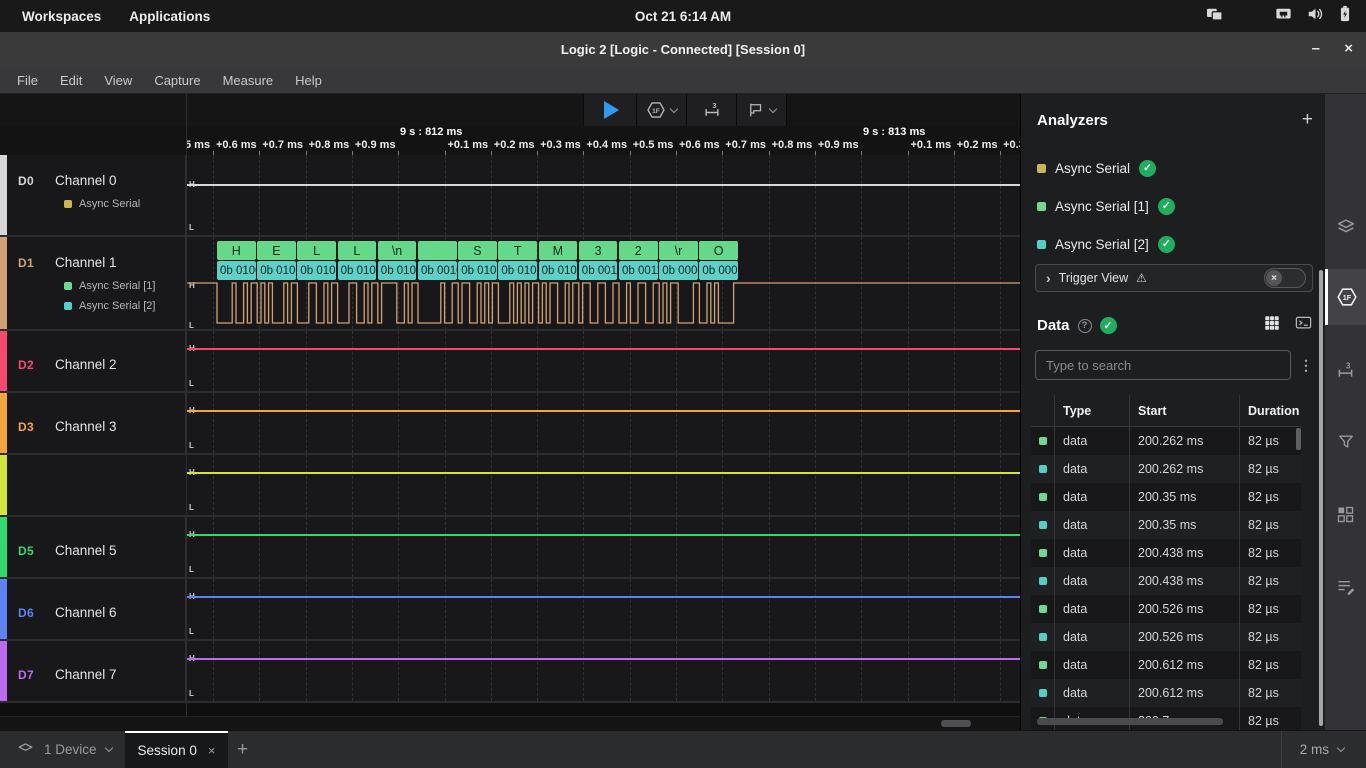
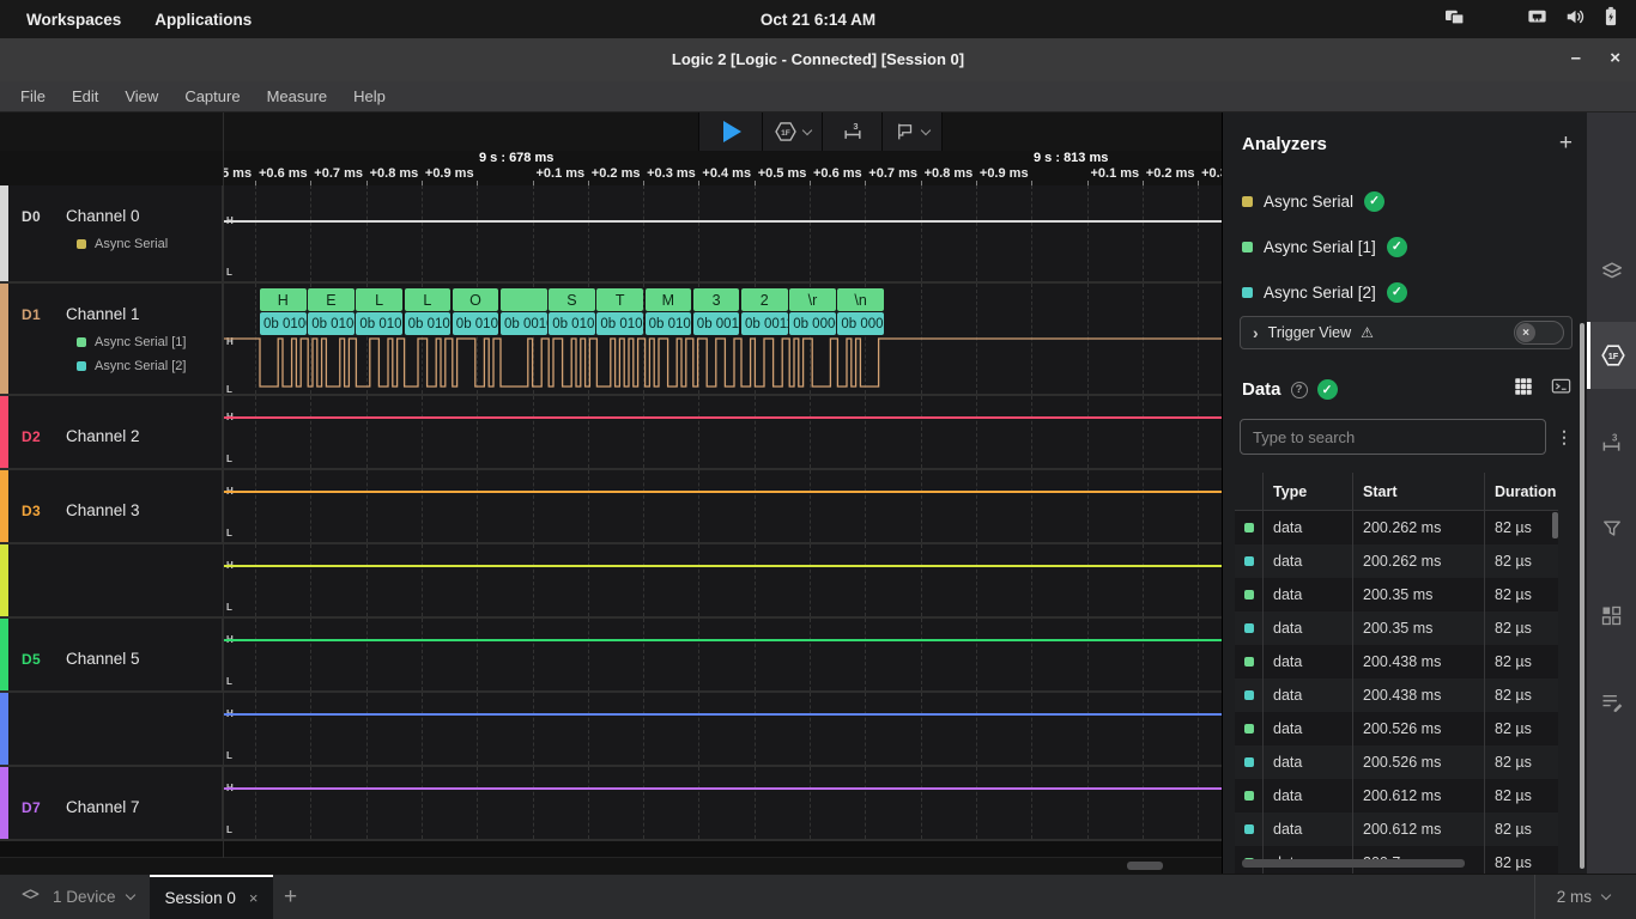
  Workspaces
  Applications
  Oct 21 6:14 AM
  Logic 2 [Logic - Connected] [Session 0]
  –
  ×
  File
  Edit
  View
  Capture
  Measure
  Help
  3
- 9 s : 812 ms
+ 9 s : 678 ms
  9 s : 813 ms
  +0.6 ms
  +0.7 ms
  +0.8 ms
  +0.9 ms
  +0.1 ms
  +0.2 ms
  +0.3 ms
  +0.4 ms
  +0.5 ms
  +0.6 ms
  +0.7 ms
  +0.8 ms
  +0.9 ms
  +0.1 ms
  +0.2 ms
  D0
  Channel 0
  Async Serial
  L
  D1
  Channel 1
  Async Serial [1]
  Async Serial [2]
  H
  L
  H
  0b 010
  E
  0b 010
  L
  0b 010
  L
  0b 010
- \n
+ O
  0b 010
  0b 001
  S
  0b 010
  T
  0b 010
  M
  0b 010
  3
  0b 001
  2
  0b 001
  \r
  0b 000
- O
+ \n
  0b 000
  D2
  Channel 2
  L
  D3
  Channel 3
  L
  L
  D5
  Channel 5
  L
- D6
- Channel 6
  L
  D7
  Channel 7
  L
  Analyzers
  +
  Async Serial
  ✓
  Async Serial [1]
  ✓
  Async Serial [2]
  ✓
  ›
  Trigger View
  ⚠
  ×
  Data
  ?
  ✓
  Type to search
  ⋮
  Type
  Start
  Duration
  data
  200.262 ms
  82 µs
  data
  200.262 ms
  82 µs
  data
  200.35 ms
  82 µs
  data
  200.35 ms
  82 µs
  data
  200.438 ms
  82 µs
  data
  200.438 ms
  82 µs
  data
  200.526 ms
  82 µs
  data
  200.526 ms
  82 µs
  data
  200.612 ms
  82 µs
  data
  200.612 ms
  82 µs
  82 µs
  1F
  3
  1 Device
  Session 0
  ×
  +
  2 ms
